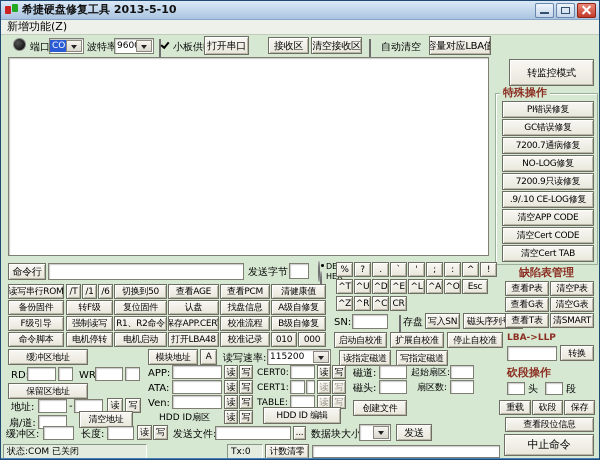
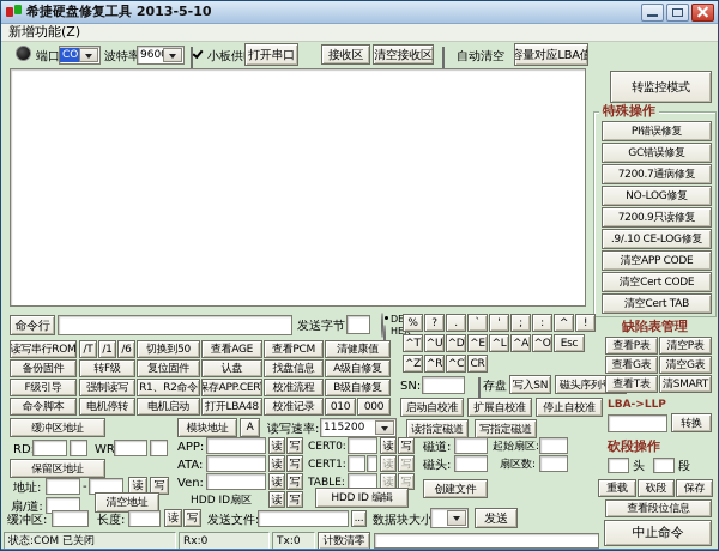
  希捷硬盘修复工具 2013-5-10
  新增功能(Z)
  端口
  波特率
  960
  小板供
  打开串口
  接收区
  清空接收区
  自动清空
  容量对应LBA值
  转监控模式
  特殊操作
  PI错误修复
  GC错误修复
  7200.7通病修复
  NO-LOG修复
  7200.9只读修复
  .9/.10 CE-LOG修复
  清空APP CODE
  清空Cert CODE
  清空Cert TAB
  命令行
  发送字节
  %
  ?
  .
  `
  '
  ;
  :
  ^
  !
  ^T
  ^U
  ^D
  ^E
  ^L
  ^A
  ^O
  Esc
  ^Z
  ^R
  ^C
  CR
  读写串行ROM
  /T
  /1
  /6
  切换到50
  查看AGE
  查看PCM
  清健康值
  备份固件
  转F级
  复位固件
  认盘
  找盘信息
  A级自修复
  F级引导
  强制读写
  R1、R2命令
  保存APP.CER
  校准流程
  B级自修复
  命令脚本
  电机停转
  电机启动
  打开LBA48
  校准记录
  010
  000
  SN:
  存盘
  写入SN
  启动自校准
  扩展自校准
  停止自校准
  读指定磁道
  写指定磁道
  缺陷表管理
  查看P表
  清空P表
  查看G表
  清空G表
  查看T表
  清SMART
  LBA->LLP
  转换
  砍段操作
  头
  段
  重载
  砍段
  保存
  查看段位信息
  缓冲区地址
  保留区地址
  地址:
  -
  读
  写
  扇/道:
  清空地址
  模块地址
  A
  读写速率:
  115200
  APP:
  读
  写
  ATA:
  读
  写
  Ven:
  读
  写
  HDD ID扇区
  读
  写
  CERT0:
  读
  写
  CERT1:
  读
  写
  TABLE:
  读
  写
  HDD ID 编辑
  磁道:
  起始扇区:
  磁头:
  扇区数:
  创建文件
  缓冲区:
  长度:
  读
  写
  发送文件
  ...
  数据块大小
  发送
  中止命令
  状态:COM 已关闭
+ Rx:0
  Tx:0
  计数清零
